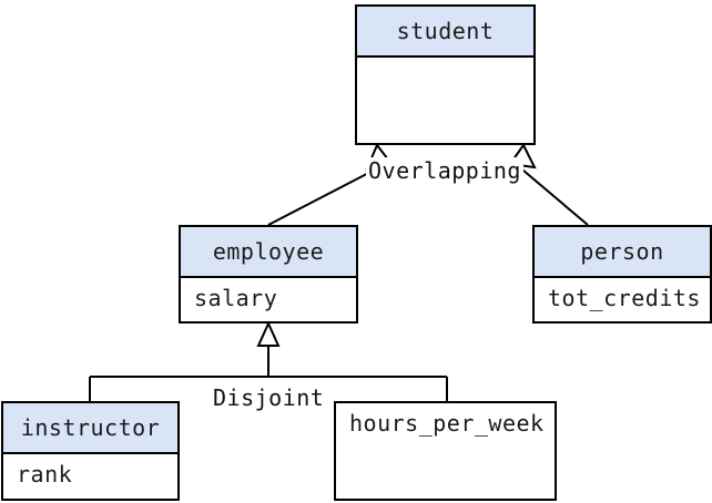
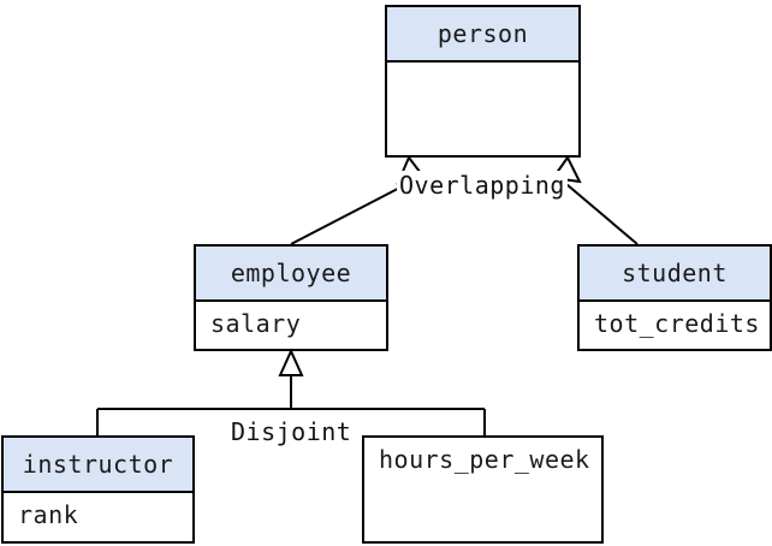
- student
+ person
  employee
  salary
- person
+ student
  tot_credits
  instructor
  rank
  hours_per_week
  Overlapping
  Disjoint
